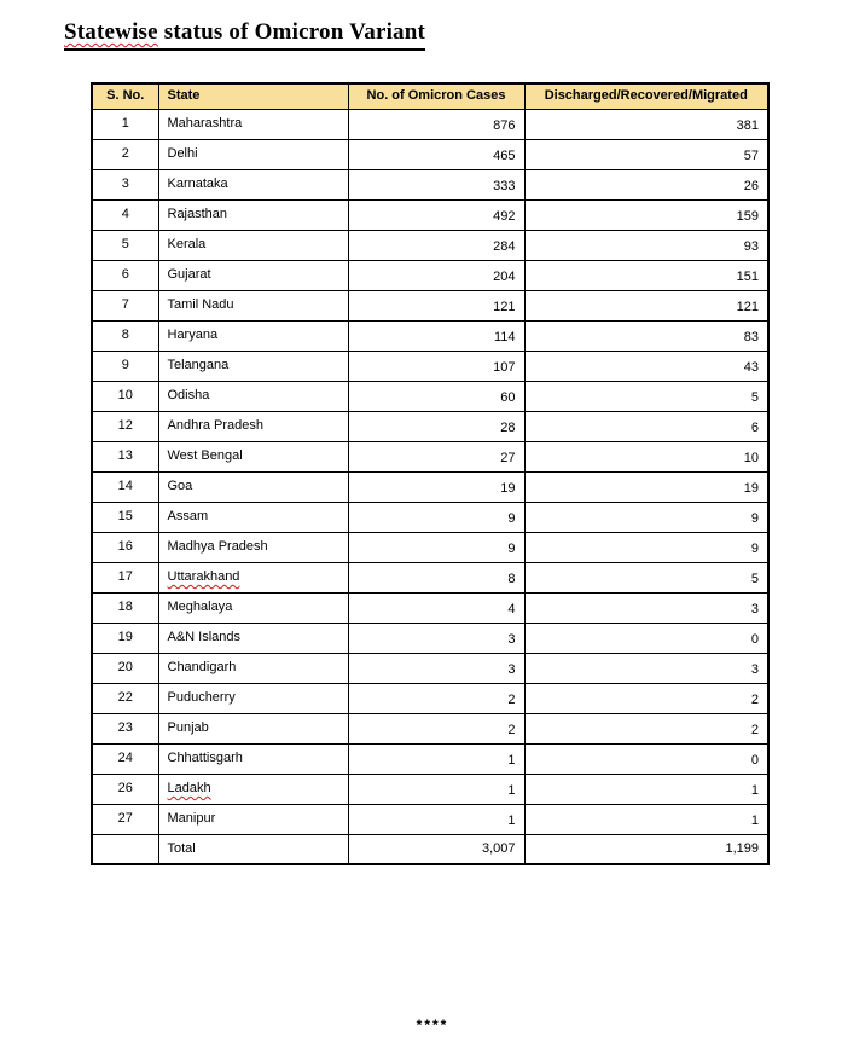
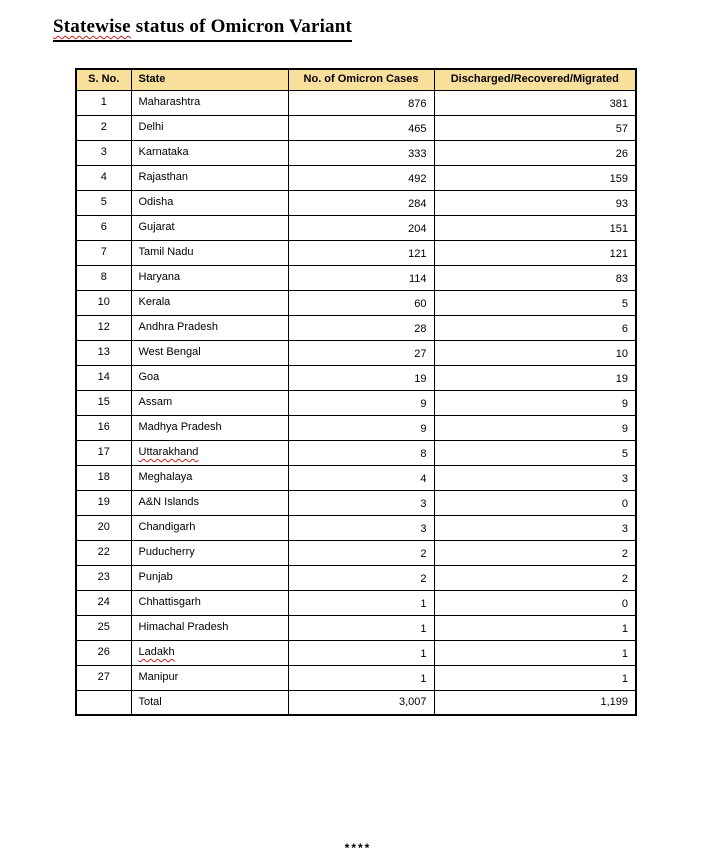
  Statewise status of Omicron Variant
  S. No.	State	No. of Omicron Cases	Discharged/Recovered/Migrated
  1	Maharashtra	876	381
  2	Delhi	465	57
  3	Karnataka	333	26
  4	Rajasthan	492	159
- 5	Kerala	284	93
+ 5	Odisha	284	93
  6	Gujarat	204	151
  7	Tamil Nadu	121	121
  8	Haryana	114	83
- 9	Telangana	107	43
- 10	Odisha	60	5
+ 10	Kerala	60	5
  12	Andhra Pradesh	28	6
  13	West Bengal	27	10
  14	Goa	19	19
  15	Assam	9	9
  16	Madhya Pradesh	9	9
  17	Uttarakhand	8	5
  18	Meghalaya	4	3
  19	A&N Islands	3	0
  20	Chandigarh	3	3
  22	Puducherry	2	2
  23	Punjab	2	2
  24	Chhattisgarh	1	0
+ 25	Himachal Pradesh	1	1
  26	Ladakh	1	1
  27	Manipur	1	1
  	Total	3,007	1,199
  ****
